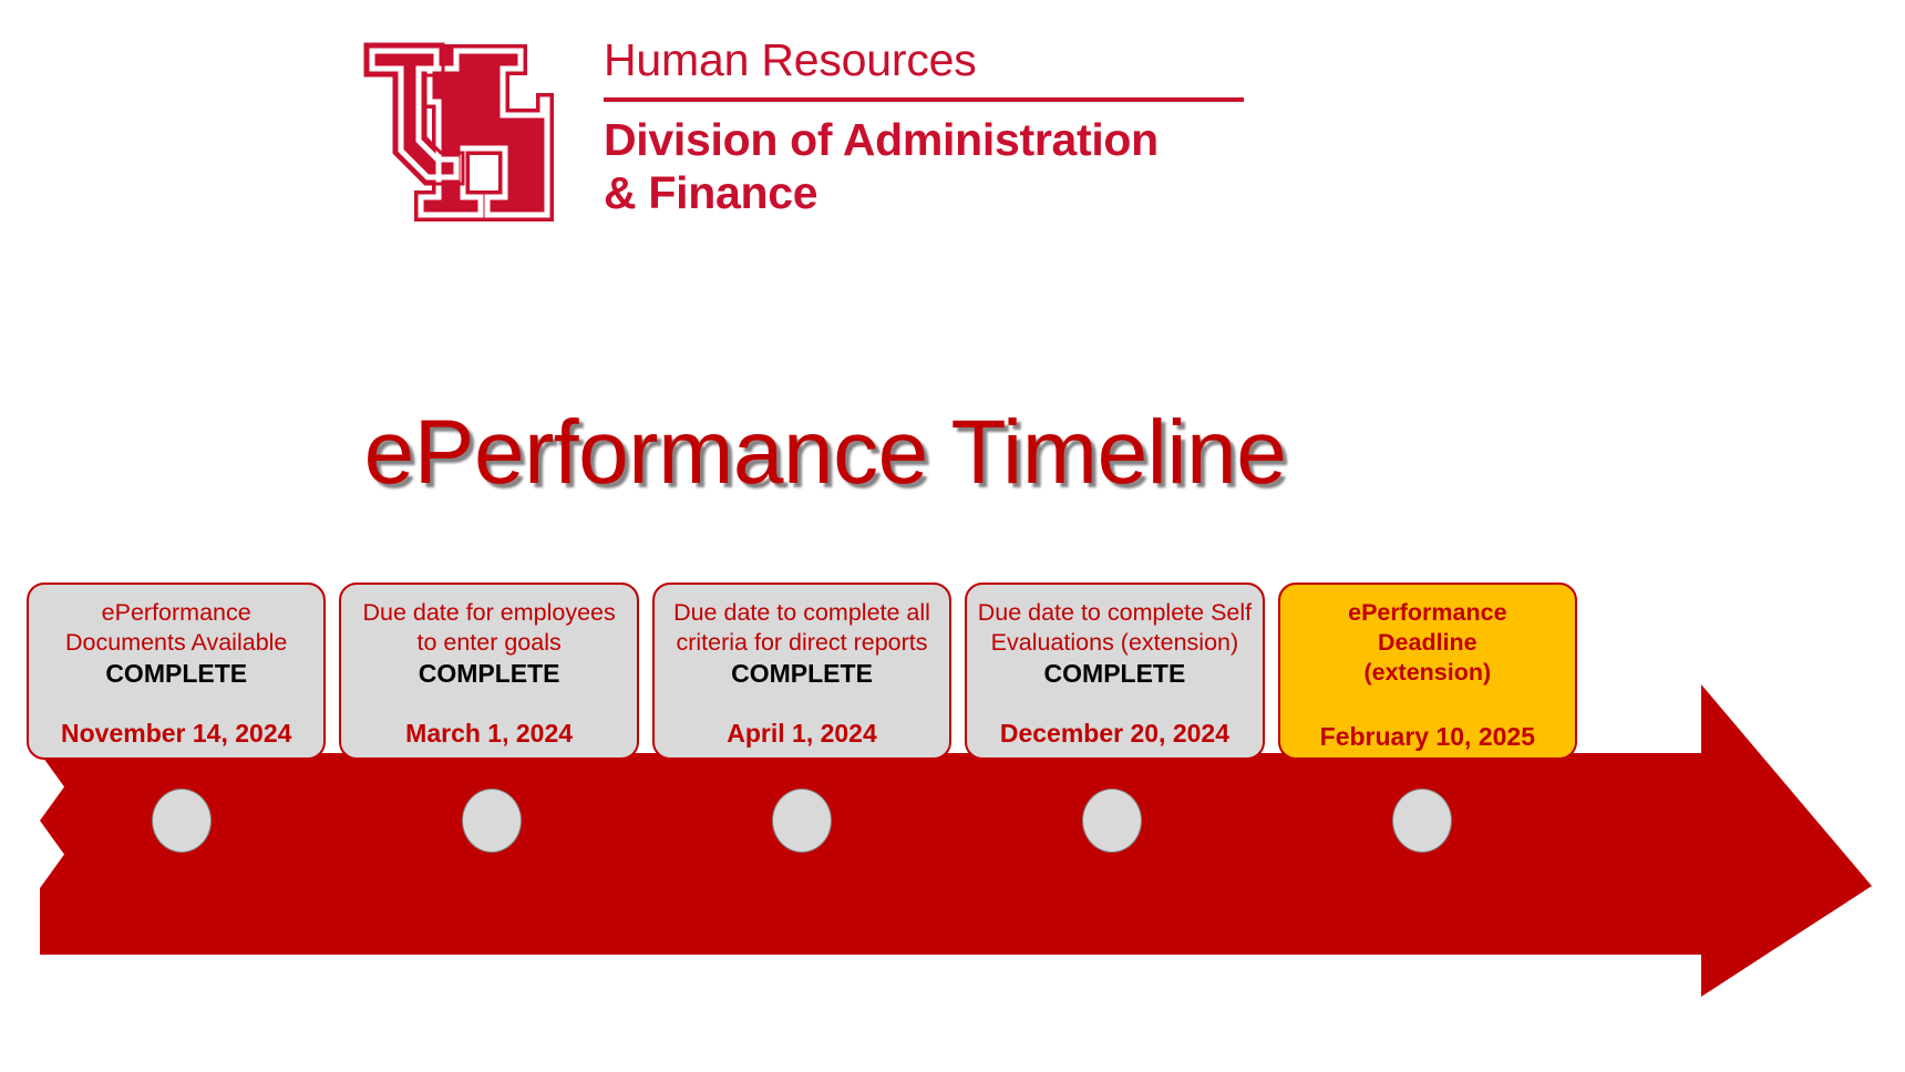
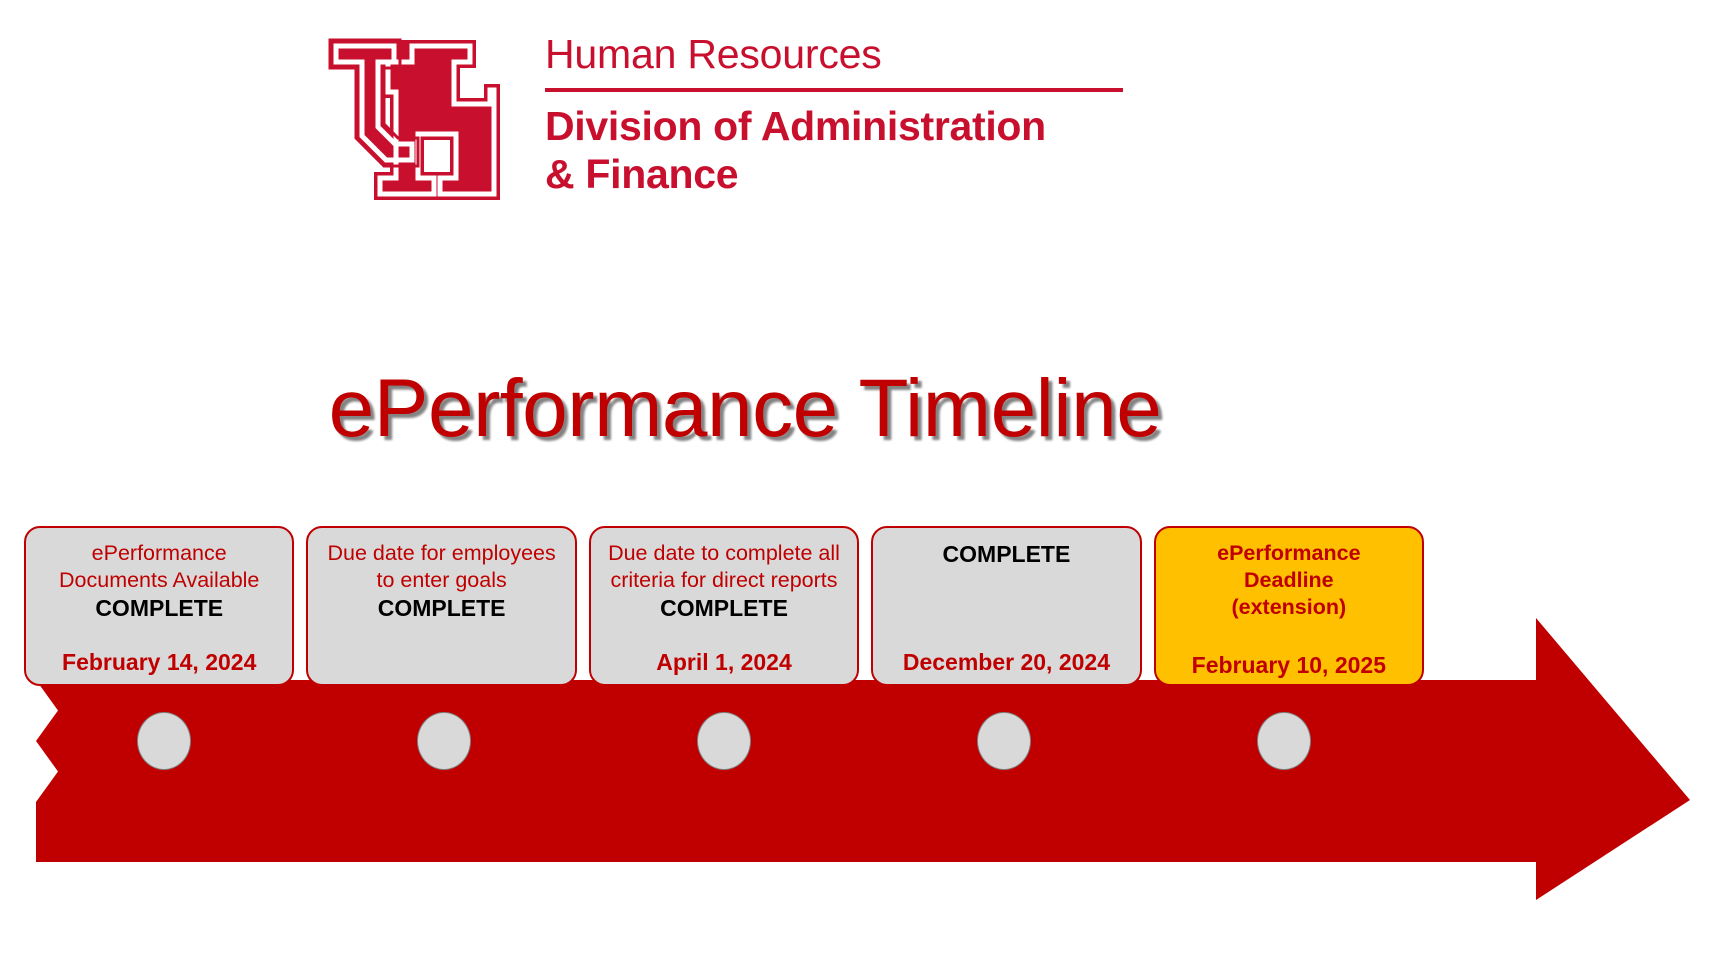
  Human Resources
  Division of Administration
  & Finance
  ePerformance Timeline
  ePerformance
  Documents Available
  COMPLETE
- November 14, 2024
+ February 14, 2024
  Due date for employees
  to enter goals
  COMPLETE
- March 1, 2024
  Due date to complete all
  criteria for direct reports
  COMPLETE
  April 1, 2024
- Due date to complete Self
- Evaluations (extension)
  COMPLETE
  December 20, 2024
  ePerformance
  Deadline
  (extension)
  February 10, 2025
